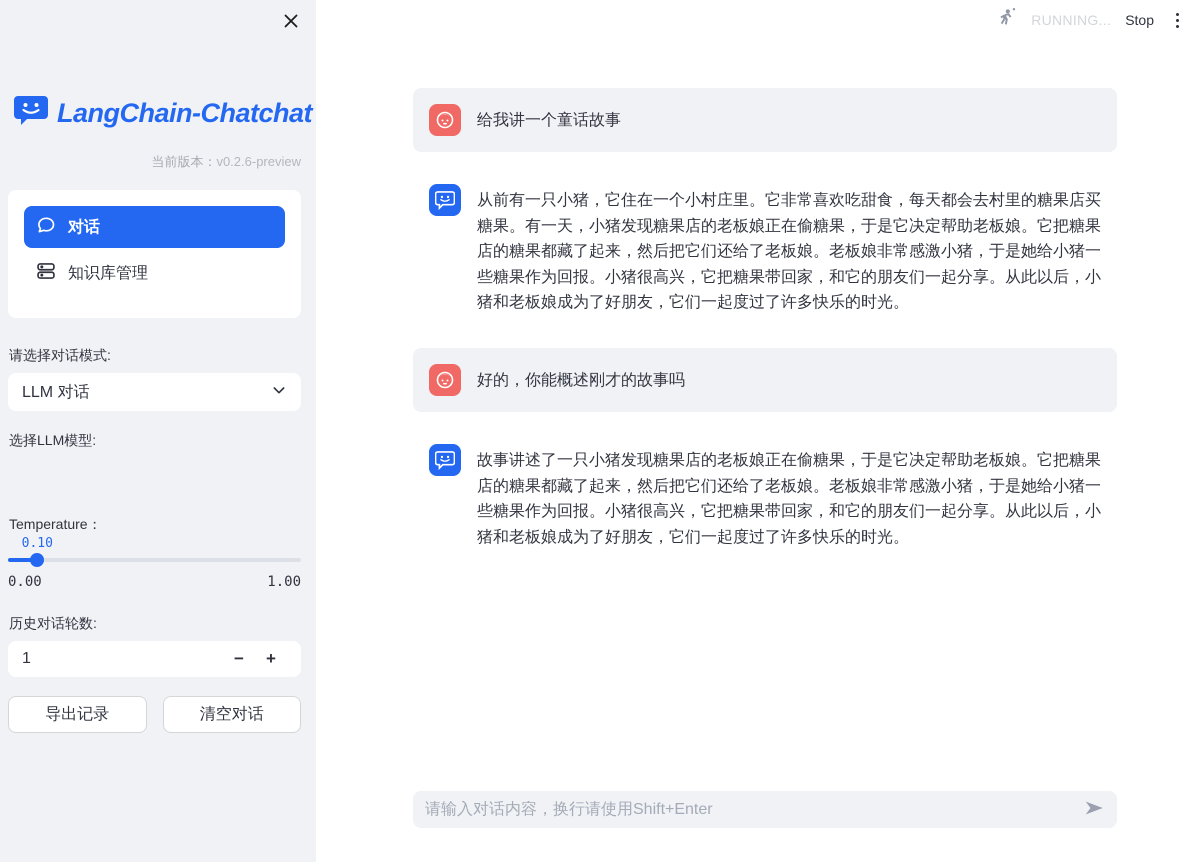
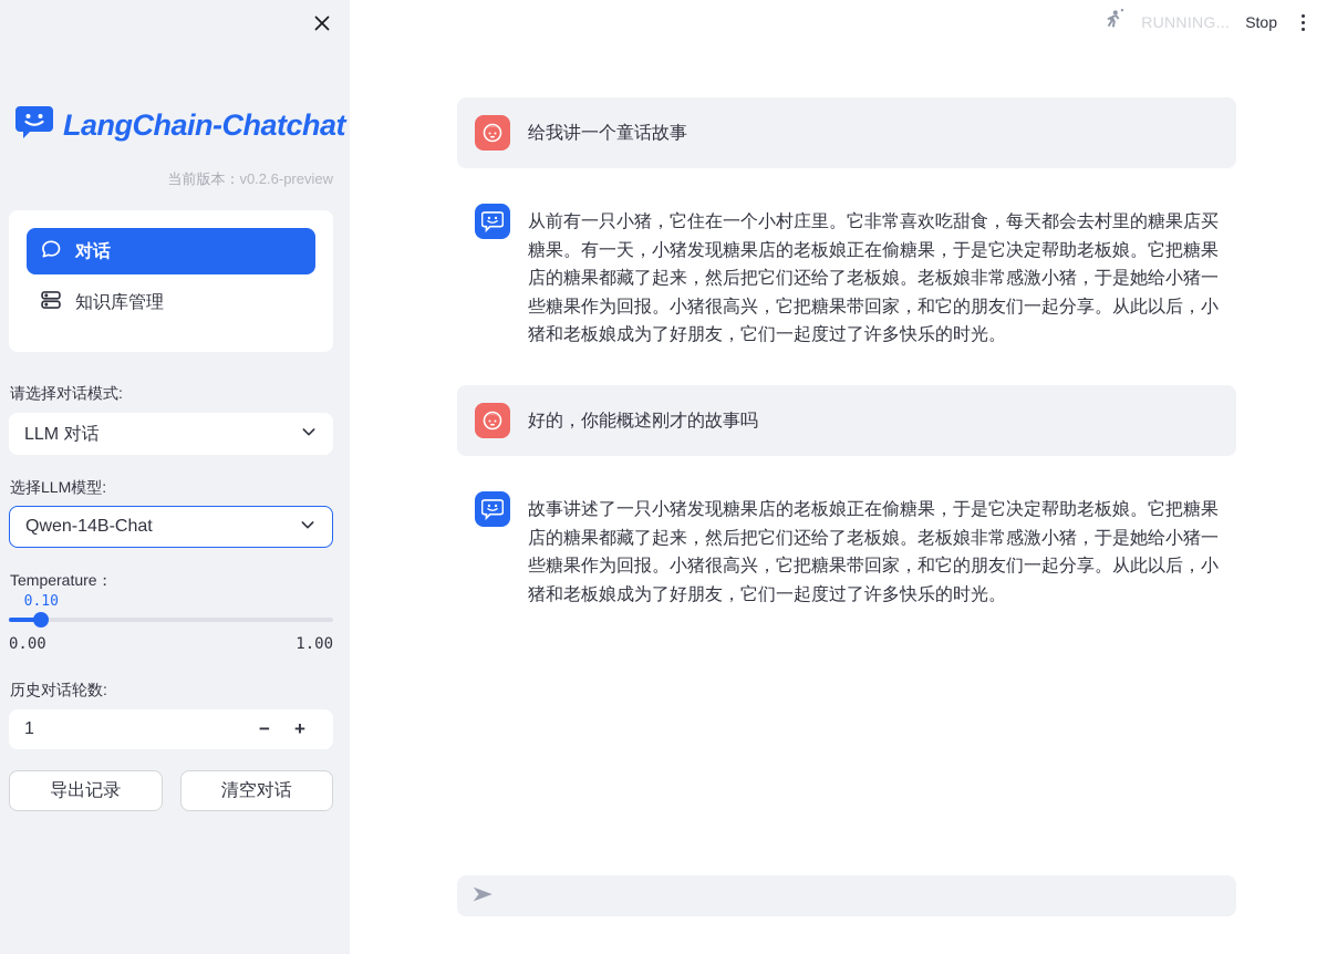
  LangChain-Chatchat
  当前版本：v0.2.6-preview
  对话
  知识库管理
  请选择对话模式:
  LLM 对话
  选择LLM模型:
+ Qwen-14B-Chat
  Temperature：
  0.10
  0.00
  1.00
  历史对话轮数:
  1
  −
  +
  导出记录
  清空对话
  RUNNING...
  Stop
  给我讲一个童话故事
  从前有一只小猪，它住在一个小村庄里。它非常喜欢吃甜食，每天都会去村里的糖果店买糖果。有一天，小猪发现糖果店的老板娘正在偷糖果，于是它决定帮助老板娘。它把糖果店的糖果都藏了起来，然后把它们还给了老板娘。老板娘非常感激小猪，于是她给小猪一些糖果作为回报。小猪很高兴，它把糖果带回家，和它的朋友们一起分享。从此以后，小猪和老板娘成为了好朋友，它们一起度过了许多快乐的时光。
  好的，你能概述刚才的故事吗
  故事讲述了一只小猪发现糖果店的老板娘正在偷糖果，于是它决定帮助老板娘。它把糖果店的糖果都藏了起来，然后把它们还给了老板娘。老板娘非常感激小猪，于是她给小猪一些糖果作为回报。小猪很高兴，它把糖果带回家，和它的朋友们一起分享。从此以后，小猪和老板娘成为了好朋友，它们一起度过了许多快乐的时光。
- 请输入对话内容，换行请使用Shift+Enter
